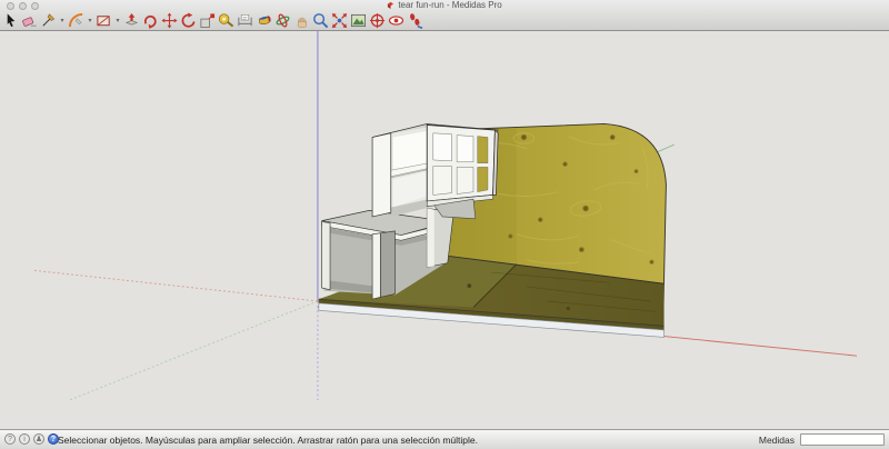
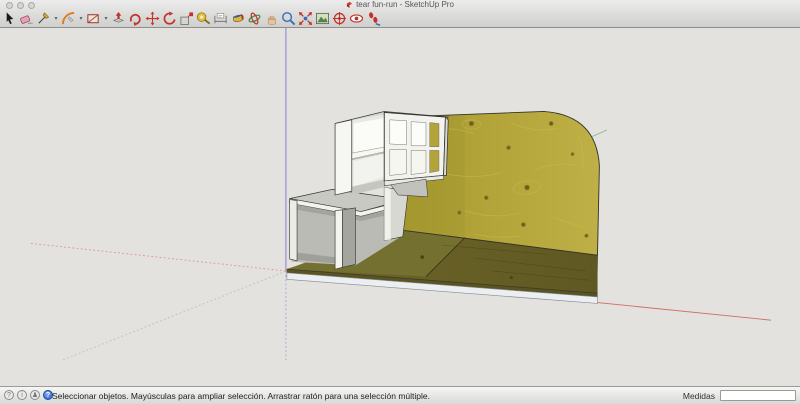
- tear fun-run - Medidas Pro
+ tear fun-run - SketchUp Pro
  Seleccionar objetos. Mayúsculas para ampliar selección. Arrastrar ratón para una selección múltiple.
  Medidas
